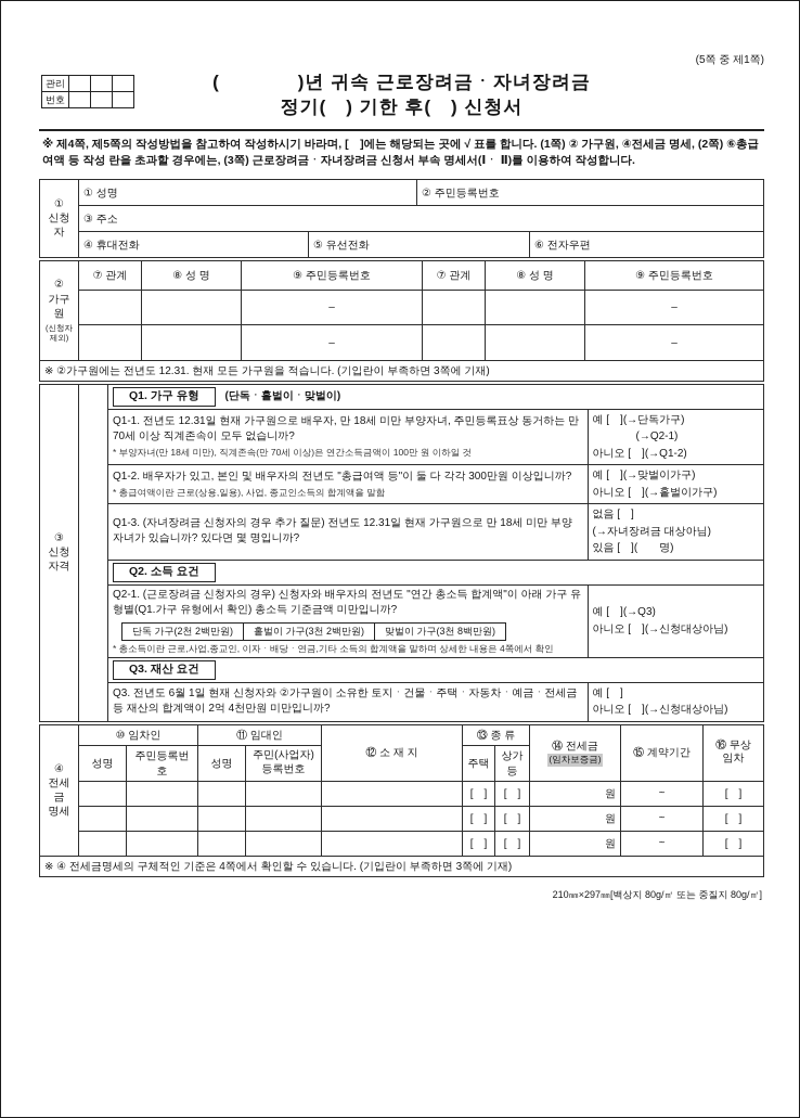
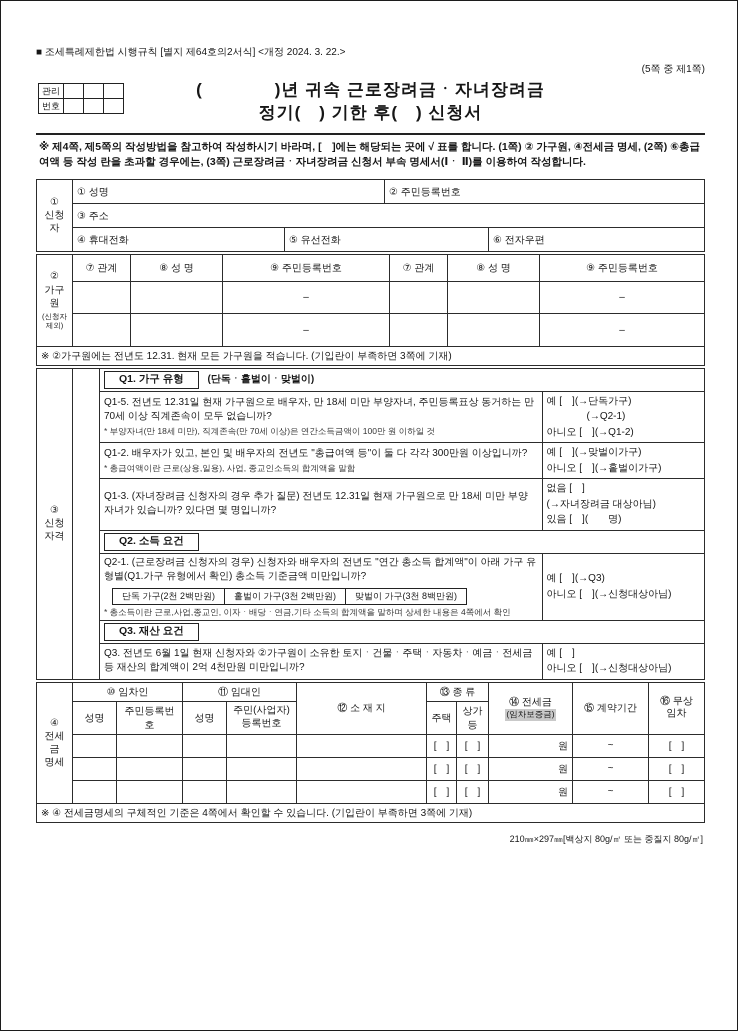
+ ■ 조세특례제한법 시행규칙 [별지 제64호의2서식] <개정 2024. 3. 22.>
  (5쪽 중 제1쪽)
  관리
  번호
  ( )년 귀속 근로장려금ㆍ자녀장려금
  정기( ) 기한 후( ) 신청서
  ※ 제4쪽, 제5쪽의 작성방법을 참고하여 작성하시기 바라며, [ ]에는 해당되는 곳에 √ 표를 합니다. (1쪽) ② 가구원, ④전세금 명세, (2쪽) ⑥총급여액 등 작성 란을 초과할 경우에는, (3쪽) 근로장려금ㆍ자녀장려금 신청서 부속 명세서(Ⅰㆍ Ⅱ)를 이용하여 작성합니다.
  ① 신청자	① 성명	② 주민등록번호
  ③ 주소
  ④ 휴대전화	⑤ 유선전화	⑥ 전자우편
  ② 가구원 (신청자 제외)	⑦ 관계	⑧ 성 명	⑨ 주민등록번호	⑦ 관계	⑧ 성 명	⑨ 주민등록번호
  		–			–
  		–			–
  ※ ②가구원에는 전년도 12.31. 현재 모든 가구원을 적습니다. (기입란이 부족하면 3쪽에 기재)
  ③ 신청 자격
  Q1. 가구 유형 (단독ㆍ홑벌이ㆍ맞벌이)
- Q1-1. 전년도 12.31일 현재 가구원으로 배우자, 만 18세 미만 부양자녀, 주민등록표상 동거하는 만 70세 이상 직계존속이 모두 없습니까? * 부양자녀(만 18세 미만), 직계존속(만 70세 이상)은 연간소득금액이 100만 원 이하일 것	예 [ ](→단독가구) (→Q2-1) 아니오 [ ](→Q1-2)
+ Q1-5. 전년도 12.31일 현재 가구원으로 배우자, 만 18세 미만 부양자녀, 주민등록표상 동거하는 만 70세 이상 직계존속이 모두 없습니까? * 부양자녀(만 18세 미만), 직계존속(만 70세 이상)은 연간소득금액이 100만 원 이하일 것	예 [ ](→단독가구) (→Q2-1) 아니오 [ ](→Q1-2)
  Q1-2. 배우자가 있고, 본인 및 배우자의 전년도 "총급여액 등"이 둘 다 각각 300만원 이상입니까? * 총급여액이란 근로(상용,일용), 사업, 종교인소득의 합계액을 말함	예 [ ](→맞벌이가구) 아니오 [ ](→홑벌이가구)
  Q1-3. (자녀장려금 신청자의 경우 추가 질문) 전년도 12.31일 현재 가구원으로 만 18세 미만 부양자녀가 있습니까? 있다면 몇 명입니까?	없음 [ ] (→자녀장려금 대상아님) 있음 [ ]( 명)
  Q2. 소득 요건
  Q2-1. (근로장려금 신청자의 경우) 신청자와 배우자의 전년도 "연간 총소득 합계액"이 아래 가구 유형별(Q1.가구 유형에서 확인) 총소득 기준금액 미만입니까? 단독 가구(2천 2백만원) 홑벌이 가구(3천 2백만원) 맞벌이 가구(3천 8백만원) * 총소득이란 근로,사업,종교인, 이자ㆍ배당ㆍ연금,기타 소득의 합계액을 말하며 상세한 내용은 4쪽에서 확인	예 [ ](→Q3) 아니오 [ ](→신청대상아님)
  Q3. 재산 요건
  Q3. 전년도 6월 1일 현재 신청자와 ②가구원이 소유한 토지ㆍ건물ㆍ주택ㆍ자동차ㆍ예금ㆍ전세금 등 재산의 합계액이 2억 4천만원 미만입니까?	예 [ ] 아니오 [ ](→신청대상아님)
  ④ 전세금 명세	⑩ 임차인	⑪ 임대인	⑫ 소 재 지	⑬ 종 류	⑭ 전세금 (임차보증금)	⑮ 계약기간	⑯ 무상 임차
  성명	주민등록번호	성명	주민(사업자) 등록번호	주택	상가등
  					[ ]	[ ]	원	~	[ ]
  					[ ]	[ ]	원	~	[ ]
  					[ ]	[ ]	원	~	[ ]
  ※ ④ 전세금명세의 구체적인 기준은 4쪽에서 확인할 수 있습니다. (기입란이 부족하면 3쪽에 기재)
  210㎜×297㎜[백상지 80g/㎡ 또는 중질지 80g/㎡]
